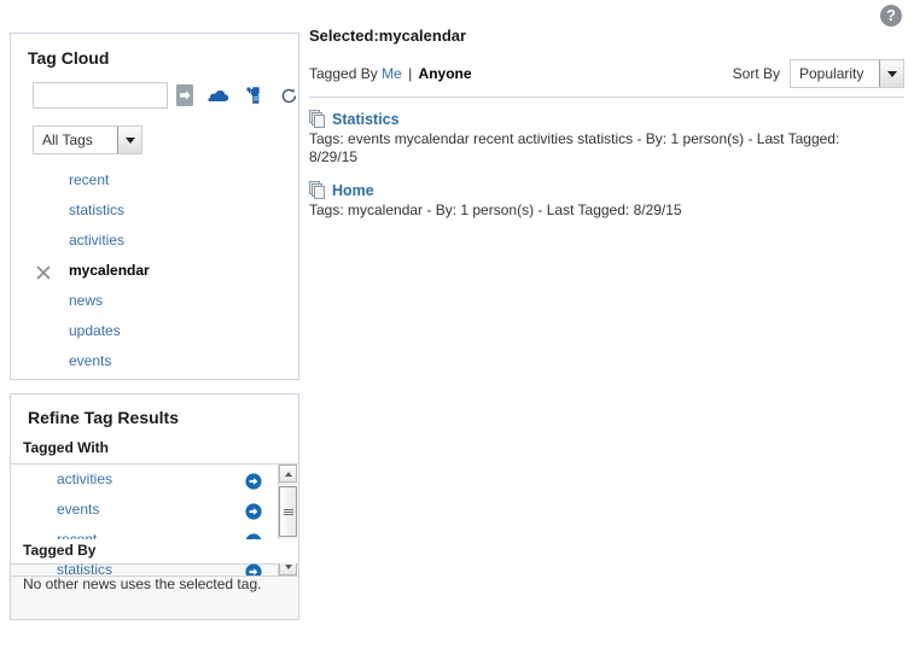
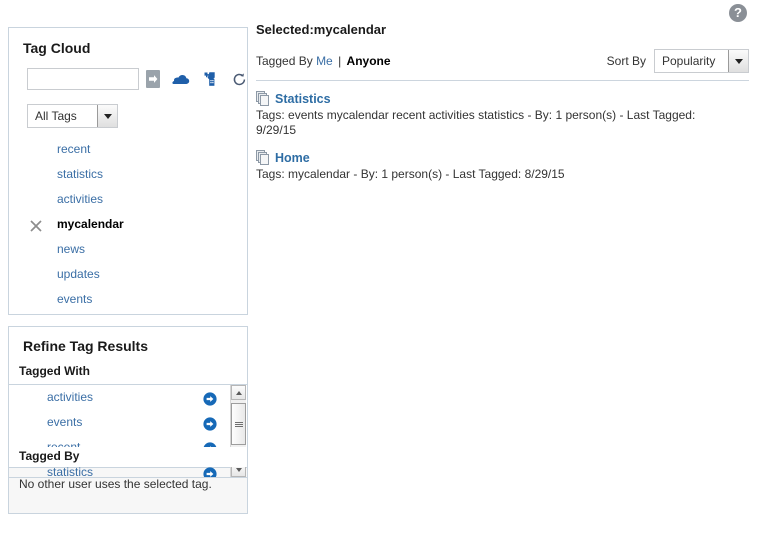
  ?
  Tag Cloud
  All Tags
  recent
  statistics
  activities
  mycalendar
  news
  updates
  events
  Refine Tag Results
  Tagged With
  activities
  events
  statistics
  Tagged By
- No other news uses the selected tag.
+ No other user uses the selected tag.
  Selected:mycalendar
  Tagged By Me | Anyone
  Sort By
  Popularity
  Statistics
- Tags: events mycalendar recent activities statistics - By: 1 person(s) - Last Tagged: 8/29/15
+ Tags: events mycalendar recent activities statistics - By: 1 person(s) - Last Tagged: 9/29/15
  Home
  Tags: mycalendar - By: 1 person(s) - Last Tagged: 8/29/15
